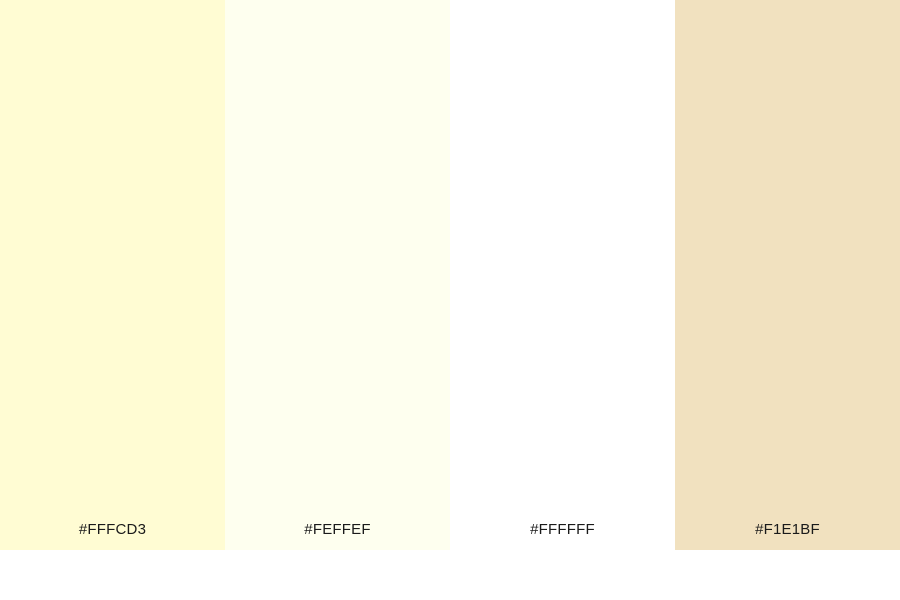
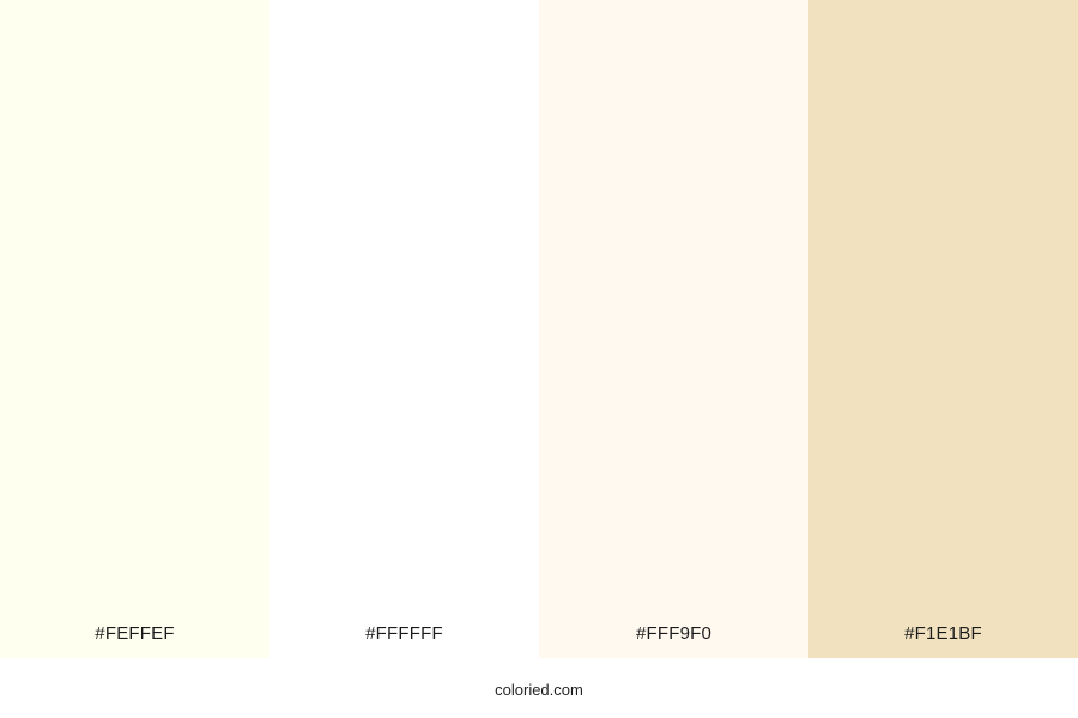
- #FFFCD3
  #FEFFEF
  #FFFFFF
+ #FFF9F0
  #F1E1BF
+ coloried.com
